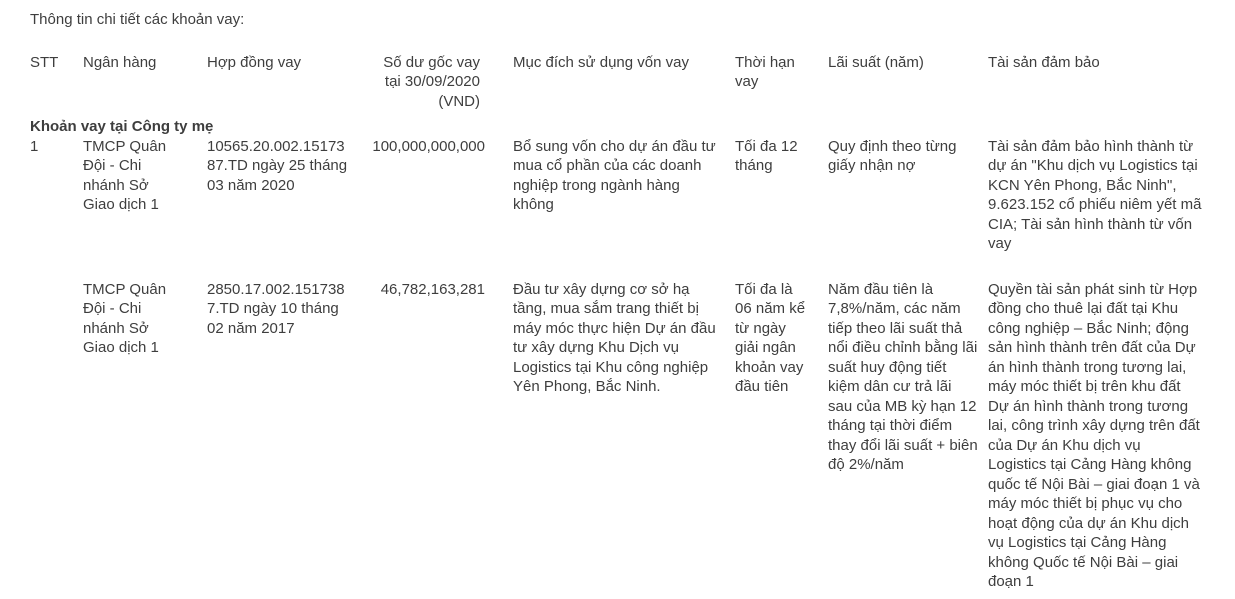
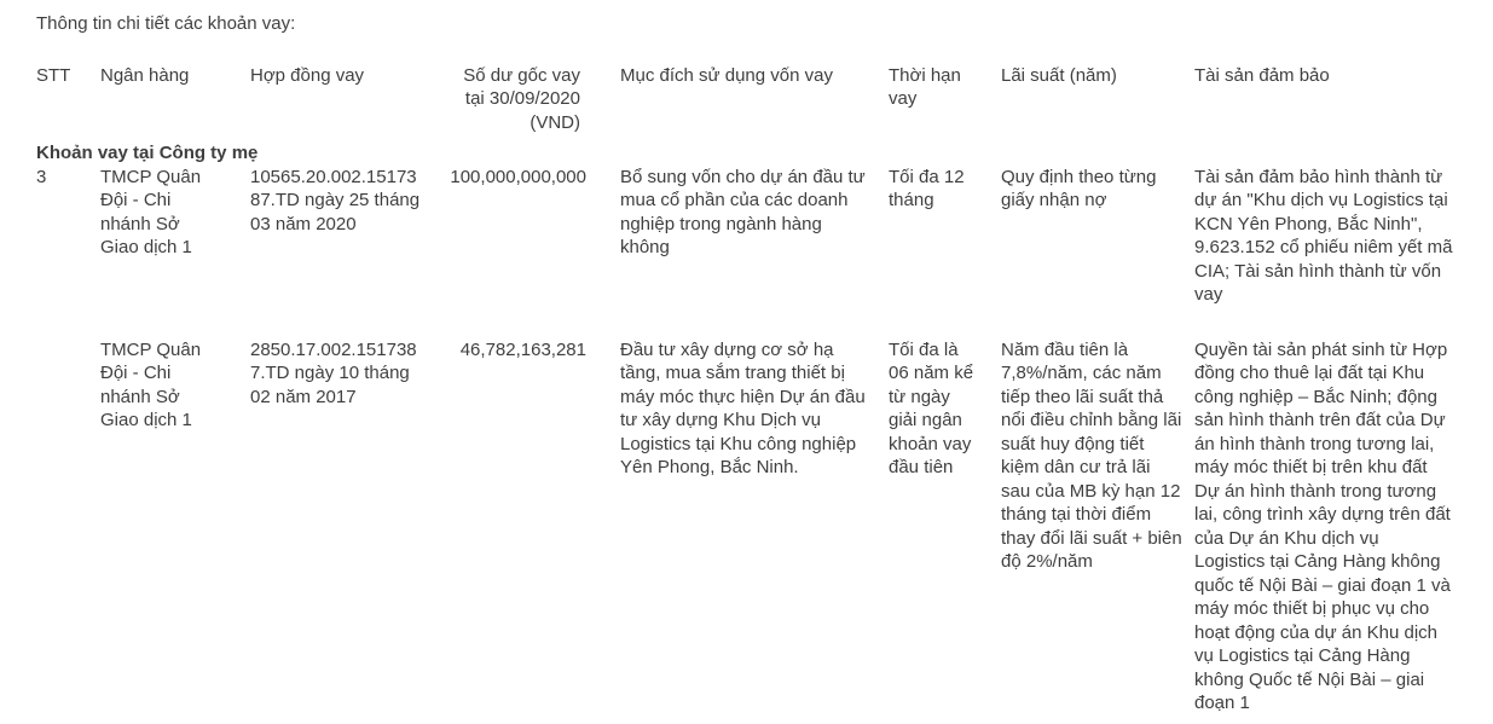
  Thông tin chi tiết các khoản vay:
  STT	Ngân hàng	Hợp đồng vay	Số dư gốc vay tại 30/09/2020 (VND)	Mục đích sử dụng vốn vay	Thời hạn vay	Lãi suất (năm)	Tài sản đảm bảo
  Khoản vay tại Công ty mẹ
- 1	TMCP Quân Đội - Chi nhánh Sở Giao dịch 1	10565.20.002.15173 87.TD ngày 25 tháng 03 năm 2020	100,000,000,000	Bổ sung vốn cho dự án đầu tư mua cổ phần của các doanh nghiệp trong ngành hàng không	Tối đa 12 tháng	Quy định theo từng giấy nhận nợ	Tài sản đảm bảo hình thành từ dự án "Khu dịch vụ Logistics tại KCN Yên Phong, Bắc Ninh", 9.623.152 cổ phiếu niêm yết mã CIA; Tài sản hình thành từ vốn vay
+ 3	TMCP Quân Đội - Chi nhánh Sở Giao dịch 1	10565.20.002.15173 87.TD ngày 25 tháng 03 năm 2020	100,000,000,000	Bổ sung vốn cho dự án đầu tư mua cổ phần của các doanh nghiệp trong ngành hàng không	Tối đa 12 tháng	Quy định theo từng giấy nhận nợ	Tài sản đảm bảo hình thành từ dự án "Khu dịch vụ Logistics tại KCN Yên Phong, Bắc Ninh", 9.623.152 cổ phiếu niêm yết mã CIA; Tài sản hình thành từ vốn vay
  	TMCP Quân Đội - Chi nhánh Sở Giao dịch 1	2850.17.002.151738 7.TD ngày 10 tháng 02 năm 2017	46,782,163,281	Đầu tư xây dựng cơ sở hạ tầng, mua sắm trang thiết bị máy móc thực hiện Dự án đầu tư xây dựng Khu Dịch vụ Logistics tại Khu công nghiệp Yên Phong, Bắc Ninh.	Tối đa là 06 năm kể từ ngày giải ngân khoản vay đầu tiên	Năm đầu tiên là 7,8%/năm, các năm tiếp theo lãi suất thả nổi điều chỉnh bằng lãi suất huy động tiết kiệm dân cư trả lãi sau của MB kỳ hạn 12 tháng tại thời điểm thay đổi lãi suất + biên độ 2%/năm	Quyền tài sản phát sinh từ Hợp đồng cho thuê lại đất tại Khu công nghiệp – Bắc Ninh; động sản hình thành trên đất của Dự án hình thành trong tương lai, máy móc thiết bị trên khu đất Dự án hình thành trong tương lai, công trình xây dựng trên đất của Dự án Khu dịch vụ Logistics tại Cảng Hàng không quốc tế Nội Bài – giai đoạn 1 và máy móc thiết bị phục vụ cho hoạt động của dự án Khu dịch vụ Logistics tại Cảng Hàng không Quốc tế Nội Bài – giai đoạn 1
